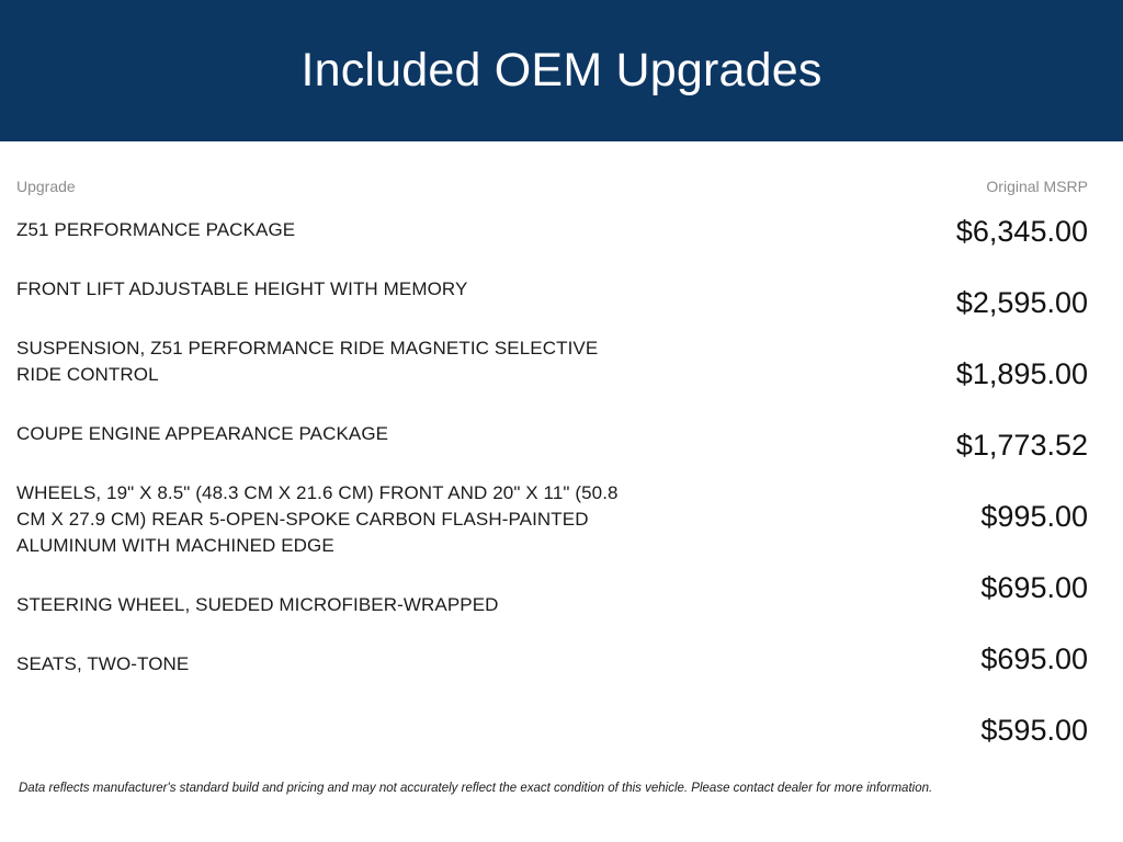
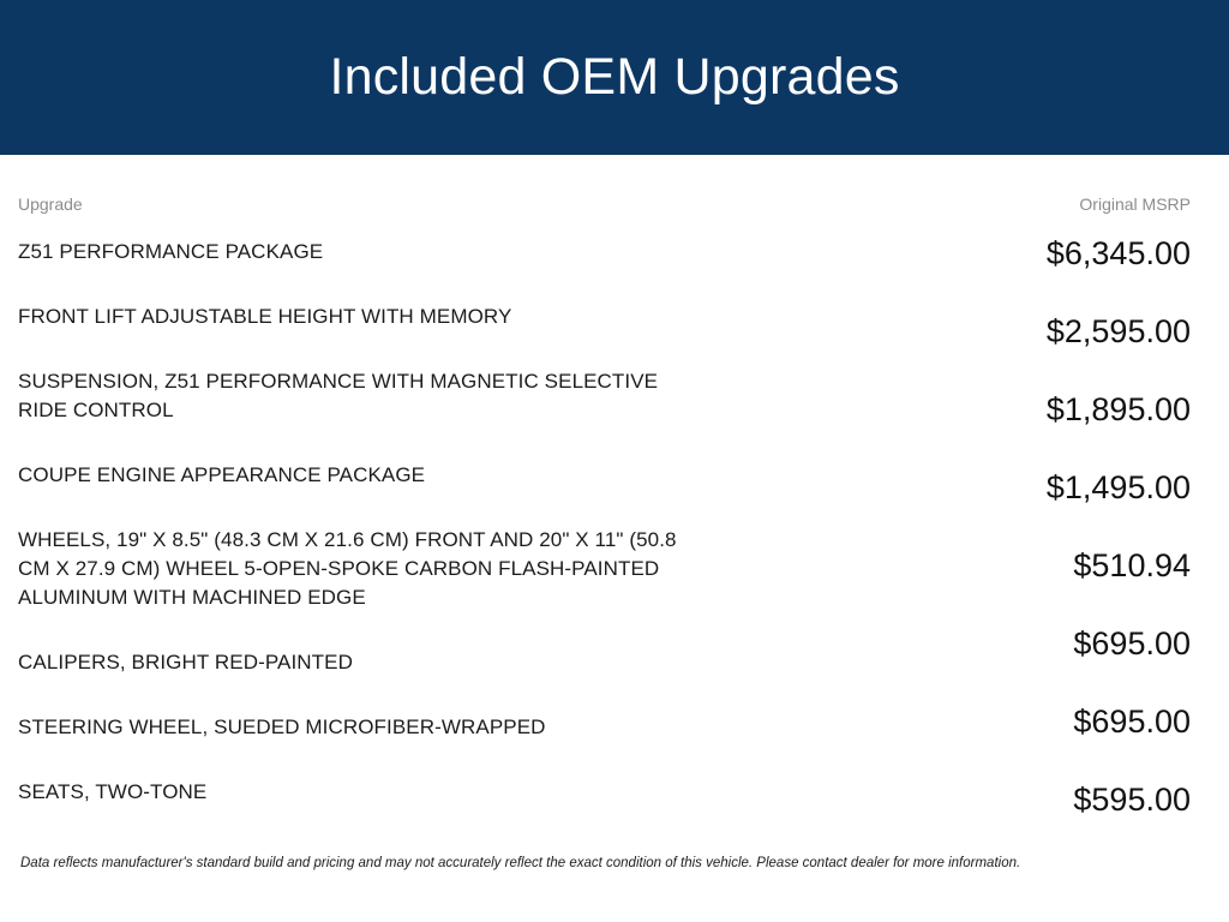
  Included OEM Upgrades
  Upgrade
  Original MSRP
  Z51 PERFORMANCE PACKAGE
  FRONT LIFT ADJUSTABLE HEIGHT WITH MEMORY
- SUSPENSION, Z51 PERFORMANCE RIDE MAGNETIC SELECTIVE RIDE CONTROL
+ SUSPENSION, Z51 PERFORMANCE WITH MAGNETIC SELECTIVE RIDE CONTROL
  COUPE ENGINE APPEARANCE PACKAGE
- WHEELS, 19" X 8.5" (48.3 CM X 21.6 CM) FRONT AND 20" X 11" (50.8 CM X 27.9 CM) REAR 5-OPEN-SPOKE CARBON FLASH-PAINTED ALUMINUM WITH MACHINED EDGE
+ WHEELS, 19" X 8.5" (48.3 CM X 21.6 CM) FRONT AND 20" X 11" (50.8 CM X 27.9 CM) WHEEL 5-OPEN-SPOKE CARBON FLASH-PAINTED ALUMINUM WITH MACHINED EDGE
+ CALIPERS, BRIGHT RED-PAINTED
  STEERING WHEEL, SUEDED MICROFIBER-WRAPPED
  SEATS, TWO-TONE
  $6,345.00
  $2,595.00
  $1,895.00
- $1,773.52
+ $1,495.00
- $995.00
+ $510.94
  $695.00
  $695.00
  $595.00
  Data reflects manufacturer's standard build and pricing and may not accurately reflect the exact condition of this vehicle. Please contact dealer for more information.
